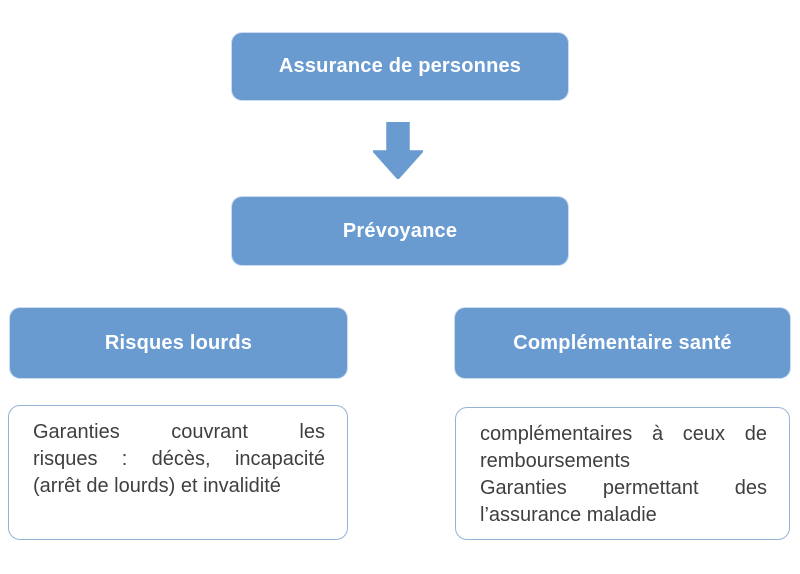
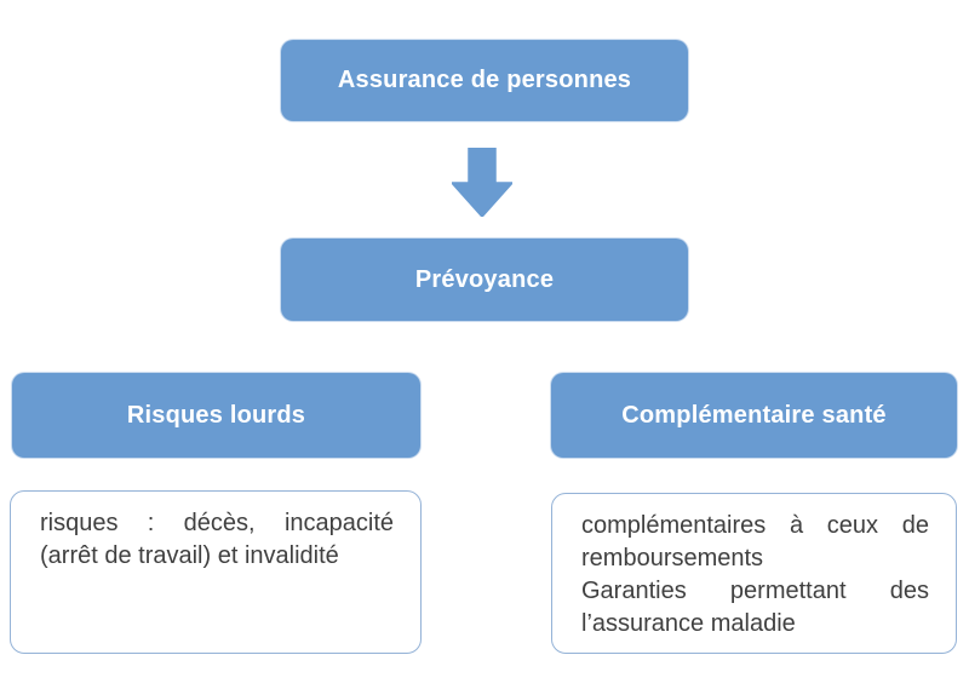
  Assurance de personnes
  Prévoyance
  Risques lourds
  Complémentaire santé
- Garanties couvrant les
  risques : décès, incapacité
- (arrêt de lourds) et invalidité
+ (arrêt de travail) et invalidité
  complémentaires à ceux de
  remboursements
  Garanties permettant des
  l’assurance maladie
